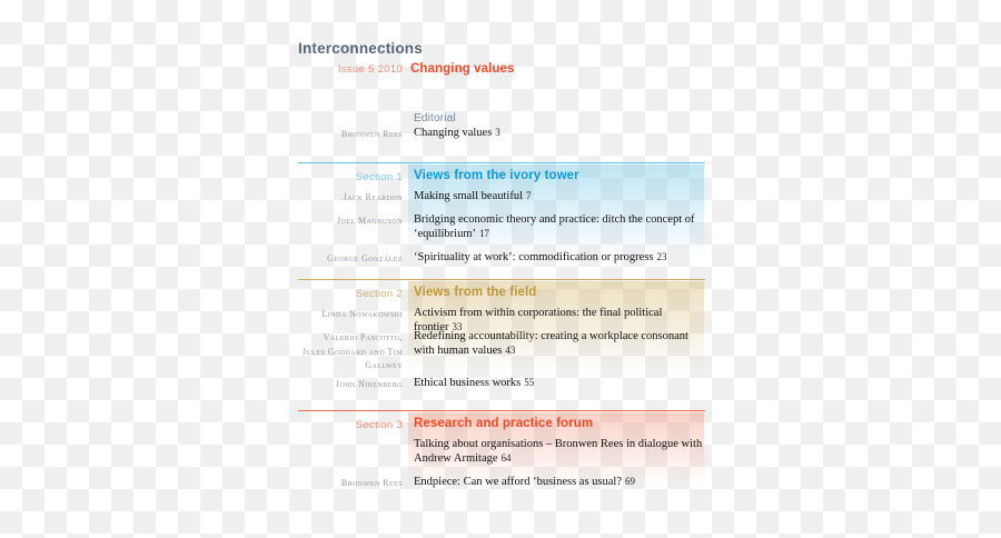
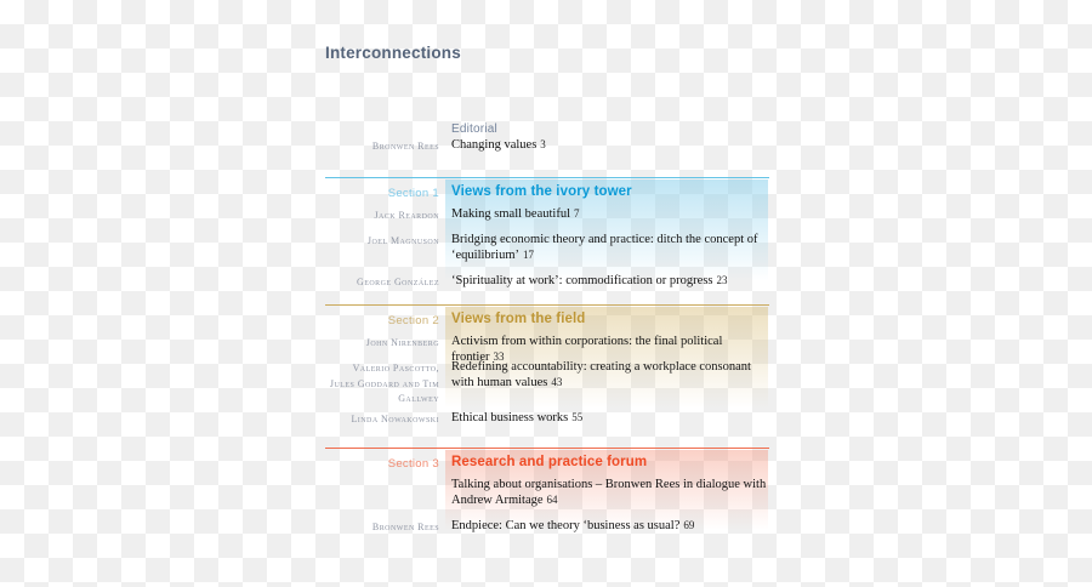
  Interconnections
- Issue 5 2010
- Changing values
  Editorial
  Bronwen Rees
  Changing values 3
  Section 1
  Views from the ivory tower
  Jack Reardon
  Making small beautiful 7
  Joel Magnuson
  Bridging economic theory and practice: ditch the concept of ‘equilibrium’ 17
  George González
  ‘Spirituality at work’: commodification or progress 23
  Section 2
  Views from the field
- Linda Nowakowski
+ John Nirenberg
  Activism from within corporations: the final political frontier 33
  Valerio Pascotto, Jules Goddard and Tim Gallwey
  Redefining accountability: creating a workplace consonant with human values 43
- John Nirenberg
+ Linda Nowakowski
  Ethical business works 55
  Section 3
  Research and practice forum
  Talking about organisations – Bronwen Rees in dialogue with Andrew Armitage 64
  Bronwen Rees
- Endpiece: Can we afford ‘business as usual? 69
+ Endpiece: Can we theory ‘business as usual? 69
